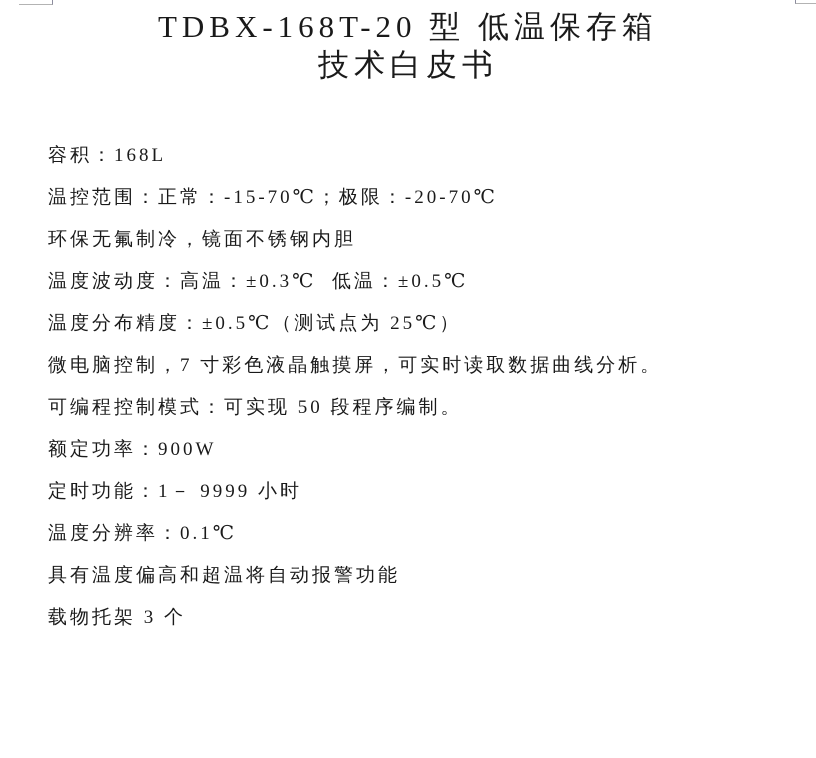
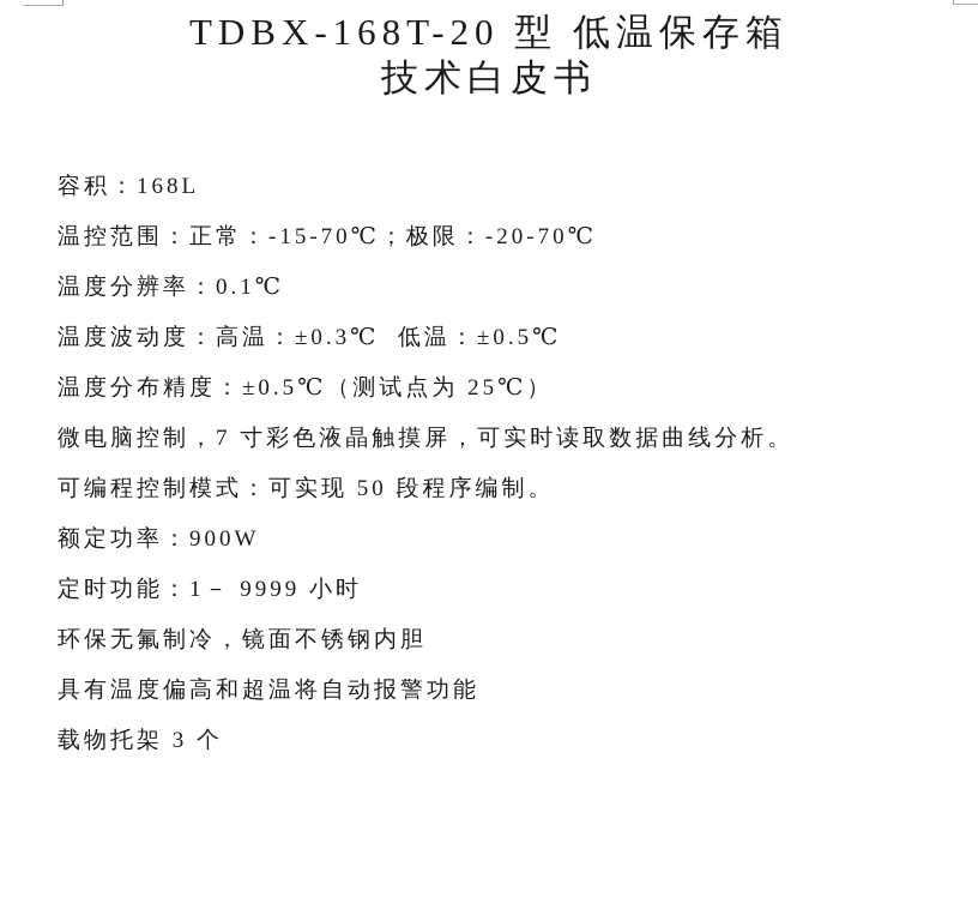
  TDBX-168T-20 型 低温保存箱
  技术白皮书
  容积：168L
  温控范围：正常：-15-70℃；极限：-20-70℃
- 环保无氟制冷，镜面不锈钢内胆
+ 温度分辨率：0.1℃
  温度波动度：高温：±0.3℃ 低温：±0.5℃
  温度分布精度：±0.5℃（测试点为 25℃）
  微电脑控制，7 寸彩色液晶触摸屏，可实时读取数据曲线分析。
  可编程控制模式：可实现 50 段程序编制。
  额定功率：900W
  定时功能：1－ 9999 小时
- 温度分辨率：0.1℃
+ 环保无氟制冷，镜面不锈钢内胆
  具有温度偏高和超温将自动报警功能
  载物托架 3 个
